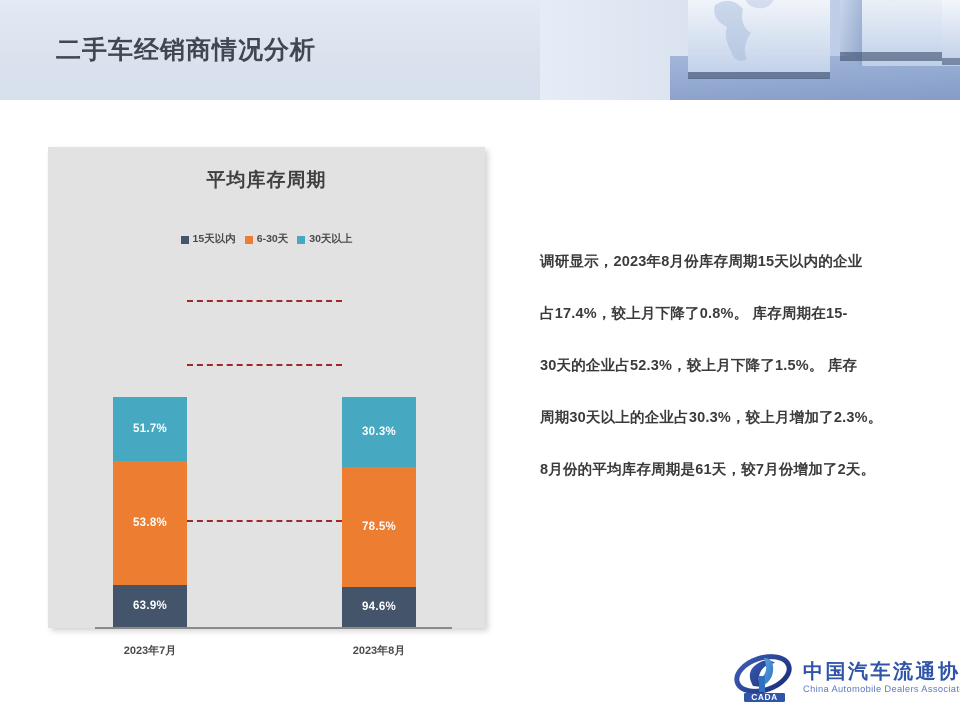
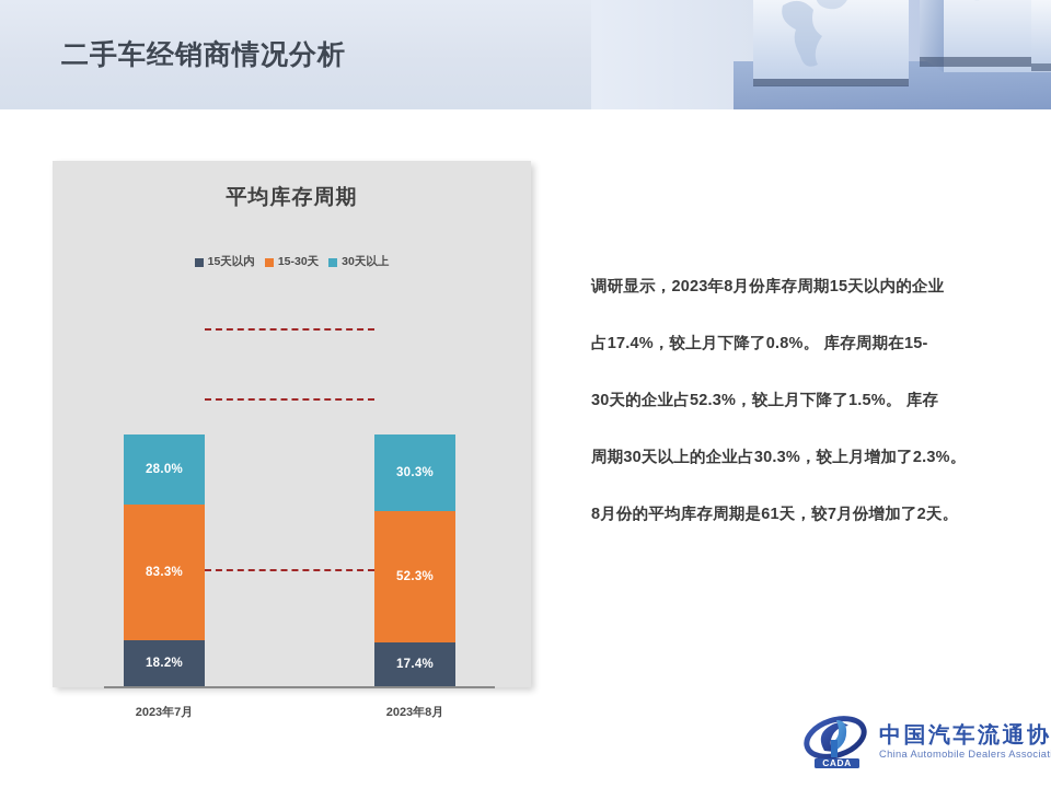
  二手车经销商情况分析
  平均库存周期
  15天以内
- 6-30天
+ 15-30天
  30天以上
- 51.7%
+ 28.0%
- 53.8%
+ 83.3%
- 63.9%
+ 18.2%
  30.3%
- 78.5%
+ 52.3%
- 94.6%
+ 17.4%
  2023年7月
  2023年8月
  调研显示，2023年8月份库存周期15天以内的企业
  占17.4%，较上月下降了0.8%。 库存周期在15-
  30天的企业占52.3%，较上月下降了1.5%。 库存
  周期30天以上的企业占30.3%，较上月增加了2.3%。
  8月份的平均库存周期是61天，较7月份增加了2天。
  CADA
  中国汽车流通协
  China Automobile Dealers Associat
